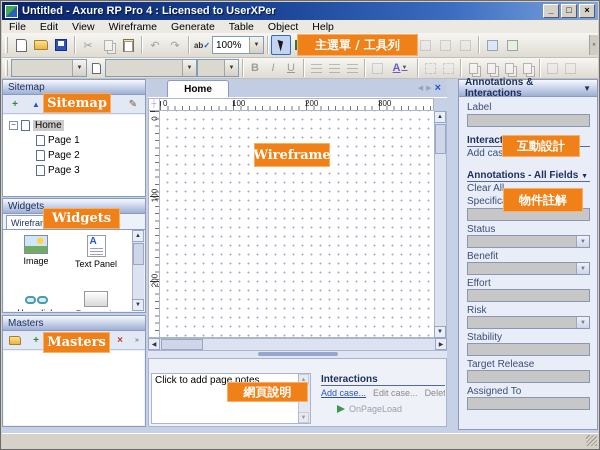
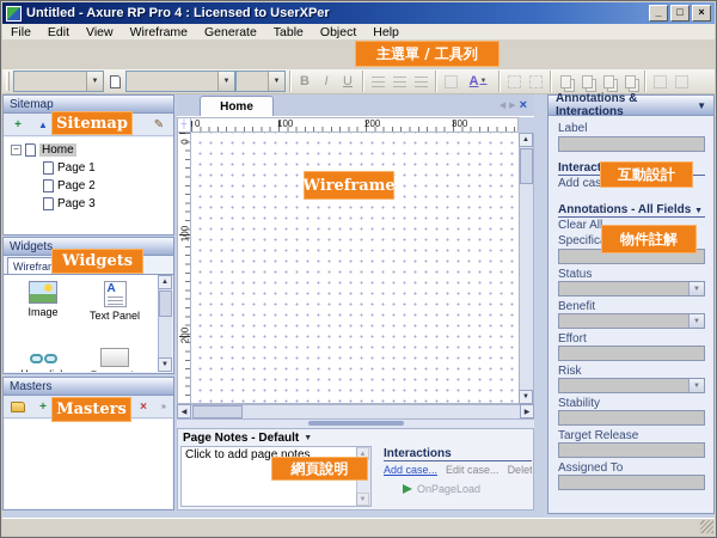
  Untitled - Axure RP Pro 4 : Licensed to UserXPer
  _
  □
  ×
  File
  Edit
  View
  Wireframe
  Generate
  Table
  Object
  Help
- ✂
- ↶
- ↷
- ab✓
- 100%
  B
  I
  U
  A
  Sitemap
  +
  ▲
  ✎
  −
  Home
  Page 1
  Page 2
  Page 3
  Widgets
  Wirefra
  Image
  A
  Text Panel
  Masters
  +
  ×
  Home
  ×
+ Page Notes - Default
  Click to add page notes
  Interactions
  Add case...
  Edit case...
  OnPageLoad
  Annotations & Interactions
  ▼
  Label
  Annotations - All Fields
  Clear Al
  Status
  Benefit
  Effort
  Risk
  Stability
  Target Release
  Assigned To
  主選單 / 工具列
  Sitemap
  Widgets
  Masters
  Wireframe
  網頁說明
  互動設計
  物件註解
